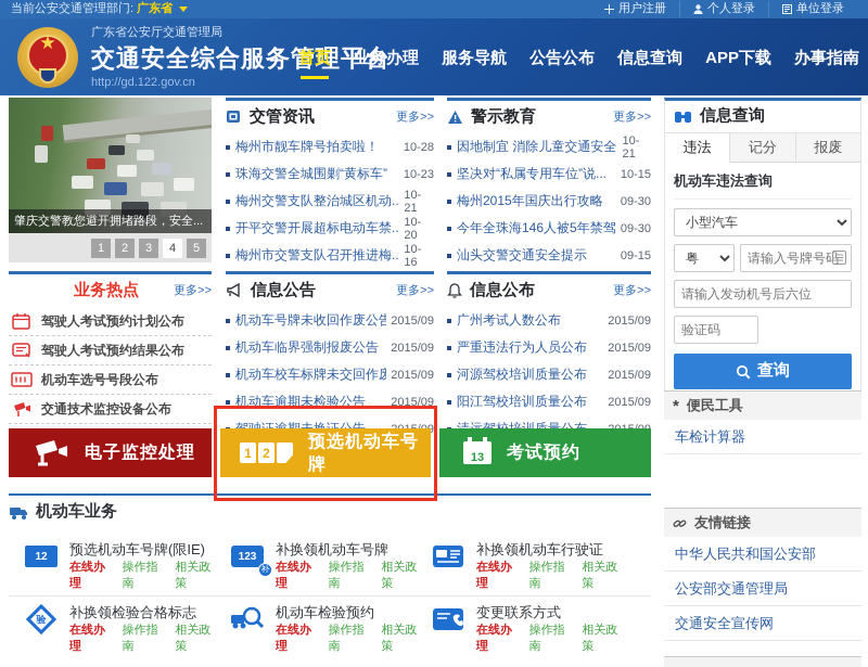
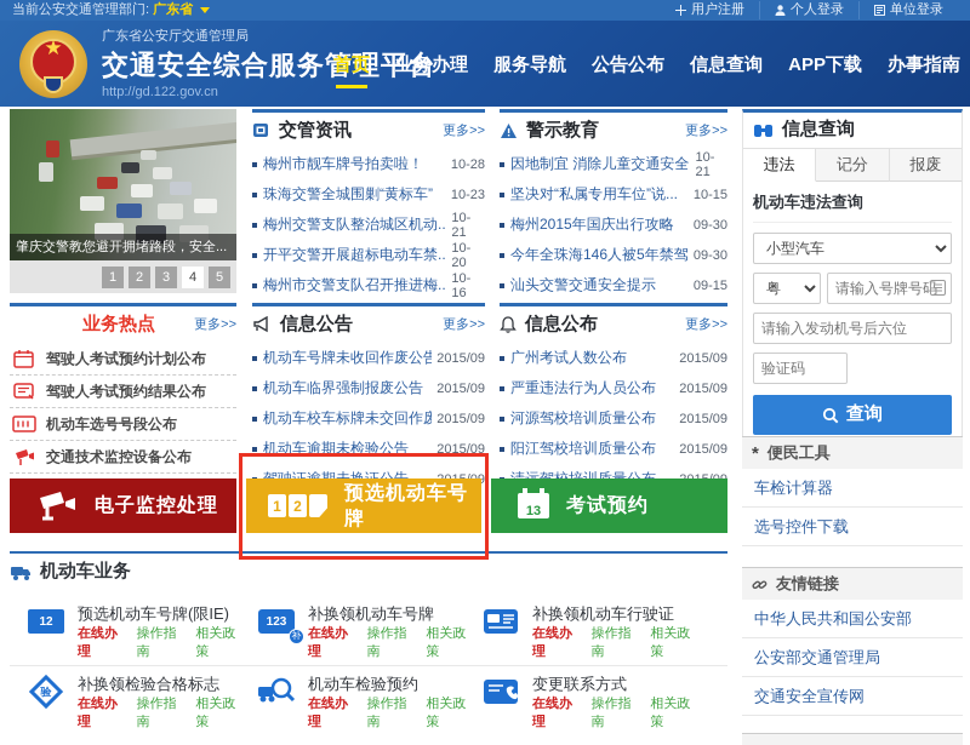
  当前公安交通管理部门:
  广东省
  用户注册
  个人登录
  单位登录
  ★
  广东省公安厅交通管理局
  交通安全综合服务平台
  http://gd.122.gov.cn
  首页
  业务办理
  服务导航
  公告公布
  信息查询
  APP下载
  办事指南
  肇庆交警教您避开拥堵路段，安全...
  1
  2
  3
  4
  5
  交管资讯
  更多>>
  梅州市靓车牌号拍卖啦！
  10-28
  珠海交警全城围剿“黄标车”
  10-23
  梅州交警支队整治城区机动..
  10-21
  开平交警开展超标电动车禁..
  10-20
  梅州市交警支队召开推进梅..
  10-16
  警示教育
  更多>>
  因地制宜 消除儿童交通安全
  10-21
  坚决对“私属专用车位”说...
  10-15
  梅州2015年国庆出行攻略
  09-30
  今年全珠海146人被5年禁驾
  09-30
  汕头交警交通安全提示
  09-15
  业务热点
  更多>>
  驾驶人考试预约计划公布
  驾驶人考试预约结果公布
  机动车选号号段公布
  交通技术监控设备公布
  信息公告
  更多>>
  机动车号牌未收回作废公告
  2015/09
  机动车临界强制报废公告
  2015/09
  机动车校车标牌未交回作废
  2015/09
  机动车逾期未检验公告
  2015/09
  信息公布
  更多>>
  广州考试人数公布
  2015/09
  严重违法行为人员公布
  2015/09
  河源驾校培训质量公布
  2015/09
  阳江驾校培训质量公布
  2015/09
  电子监控处理
  1
  2
  预选机动车号牌
  13
  考试预约
  机动车业务
  12
  预选机动车号牌(限IE)
  在线办理
  操作指南
  相关政策
  123
  补
  补换领机动车号牌
  在线办理
  操作指南
  相关政策
  补换领机动车行驶证
  在线办理
  操作指南
  相关政策
  补换领检验合格标志
  在线办理
  操作指南
  相关政策
  机动车检验预约
  在线办理
  操作指南
  相关政策
  变更联系方式
  在线办理
  操作指南
  相关政策
  信息查询
  违法
  记分
  报废
  机动车违法查询
  小型汽车
  粤
  请输入号牌号
  请输入发动机号后六位
  验证码
  查询
  *
  便民工具
  车检计算器
+ 选号控件下载
  友情链接
  中华人民共和国公安部
  公安部交通管理局
  交通安全宣传网
